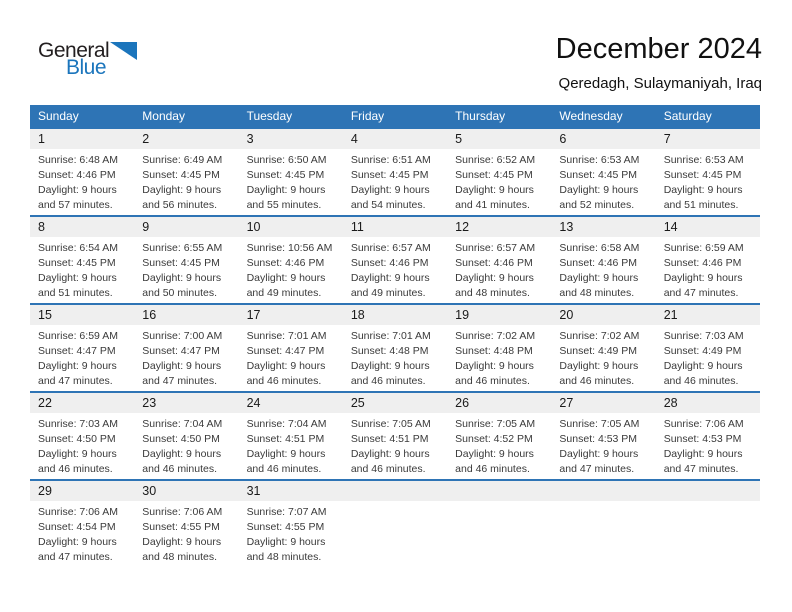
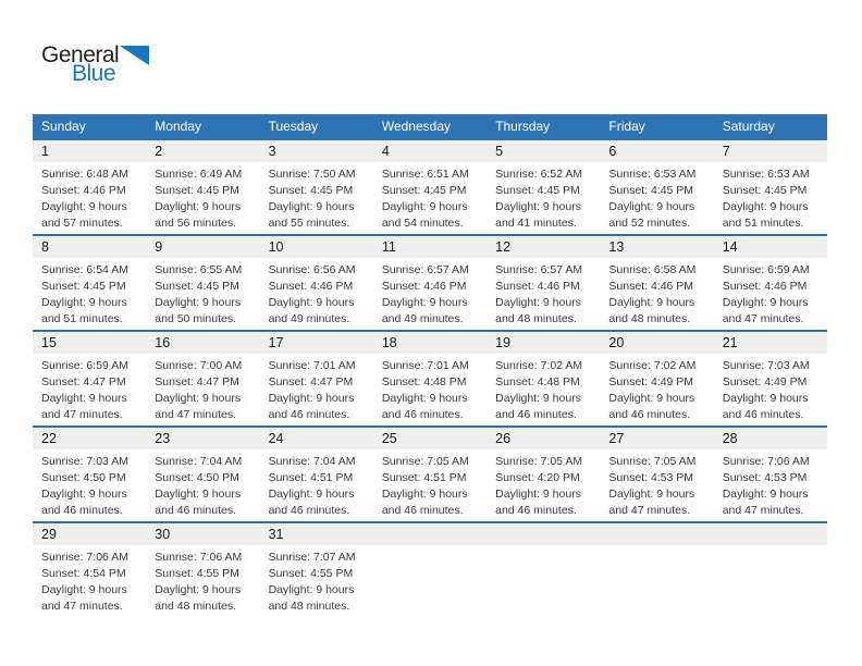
  General
  Blue
- December 2024
- Qeredagh, Sulaymaniyah, Iraq
  Sunday
  Monday
  Tuesday
- Friday
+ Wednesday
  Thursday
- Wednesday
+ Friday
  Saturday
  1
  Sunrise: 6:48 AM
  Sunset: 4:46 PM
  Daylight: 9 hours
  and 57 minutes.
  2
  Sunrise: 6:49 AM
  Sunset: 4:45 PM
  Daylight: 9 hours
  and 56 minutes.
  3
- Sunrise: 6:50 AM
+ Sunrise: 7:50 AM
  Sunset: 4:45 PM
  Daylight: 9 hours
  and 55 minutes.
  4
  Sunrise: 6:51 AM
  Sunset: 4:45 PM
  Daylight: 9 hours
  and 54 minutes.
  5
  Sunrise: 6:52 AM
  Sunset: 4:45 PM
  Daylight: 9 hours
  and 41 minutes.
  6
  Sunrise: 6:53 AM
  Sunset: 4:45 PM
  Daylight: 9 hours
  and 52 minutes.
  7
  Sunrise: 6:53 AM
  Sunset: 4:45 PM
  Daylight: 9 hours
  and 51 minutes.
  8
  Sunrise: 6:54 AM
  Sunset: 4:45 PM
  Daylight: 9 hours
  and 51 minutes.
  9
  Sunrise: 6:55 AM
  Sunset: 4:45 PM
  Daylight: 9 hours
  and 50 minutes.
  10
- Sunrise: 10:56 AM
+ Sunrise: 6:56 AM
  Sunset: 4:46 PM
  Daylight: 9 hours
  and 49 minutes.
  11
  Sunrise: 6:57 AM
  Sunset: 4:46 PM
  Daylight: 9 hours
  and 49 minutes.
  12
  Sunrise: 6:57 AM
  Sunset: 4:46 PM
  Daylight: 9 hours
  and 48 minutes.
  13
  Sunrise: 6:58 AM
  Sunset: 4:46 PM
  Daylight: 9 hours
  and 48 minutes.
  14
  Sunrise: 6:59 AM
  Sunset: 4:46 PM
  Daylight: 9 hours
  and 47 minutes.
  15
  Sunrise: 6:59 AM
  Sunset: 4:47 PM
  Daylight: 9 hours
  and 47 minutes.
  16
  Sunrise: 7:00 AM
  Sunset: 4:47 PM
  Daylight: 9 hours
  and 47 minutes.
  17
  Sunrise: 7:01 AM
  Sunset: 4:47 PM
  Daylight: 9 hours
  and 46 minutes.
  18
  Sunrise: 7:01 AM
  Sunset: 4:48 PM
  Daylight: 9 hours
  and 46 minutes.
  19
  Sunrise: 7:02 AM
  Sunset: 4:48 PM
  Daylight: 9 hours
  and 46 minutes.
  20
  Sunrise: 7:02 AM
  Sunset: 4:49 PM
  Daylight: 9 hours
  and 46 minutes.
  21
  Sunrise: 7:03 AM
  Sunset: 4:49 PM
  Daylight: 9 hours
  and 46 minutes.
  22
  Sunrise: 7:03 AM
  Sunset: 4:50 PM
  Daylight: 9 hours
  and 46 minutes.
  23
  Sunrise: 7:04 AM
  Sunset: 4:50 PM
  Daylight: 9 hours
  and 46 minutes.
  24
  Sunrise: 7:04 AM
  Sunset: 4:51 PM
  Daylight: 9 hours
  and 46 minutes.
  25
  Sunrise: 7:05 AM
  Sunset: 4:51 PM
  Daylight: 9 hours
  and 46 minutes.
  26
  Sunrise: 7:05 AM
- Sunset: 4:52 PM
+ Sunset: 4:20 PM
  Daylight: 9 hours
  and 46 minutes.
  27
  Sunrise: 7:05 AM
  Sunset: 4:53 PM
  Daylight: 9 hours
  and 47 minutes.
  28
  Sunrise: 7:06 AM
  Sunset: 4:53 PM
  Daylight: 9 hours
  and 47 minutes.
  29
  Sunrise: 7:06 AM
  Sunset: 4:54 PM
  Daylight: 9 hours
  and 47 minutes.
  30
  Sunrise: 7:06 AM
  Sunset: 4:55 PM
  Daylight: 9 hours
  and 48 minutes.
  31
  Sunrise: 7:07 AM
  Sunset: 4:55 PM
  Daylight: 9 hours
  and 48 minutes.
